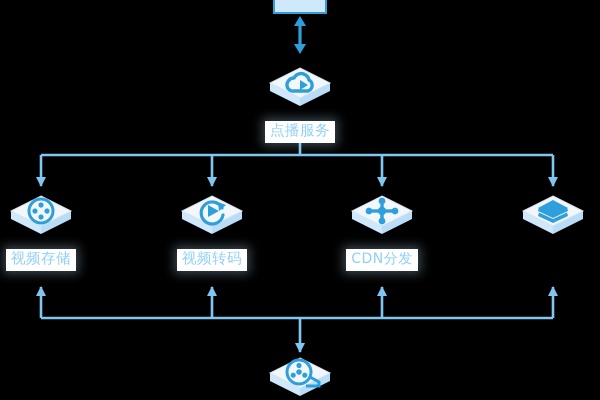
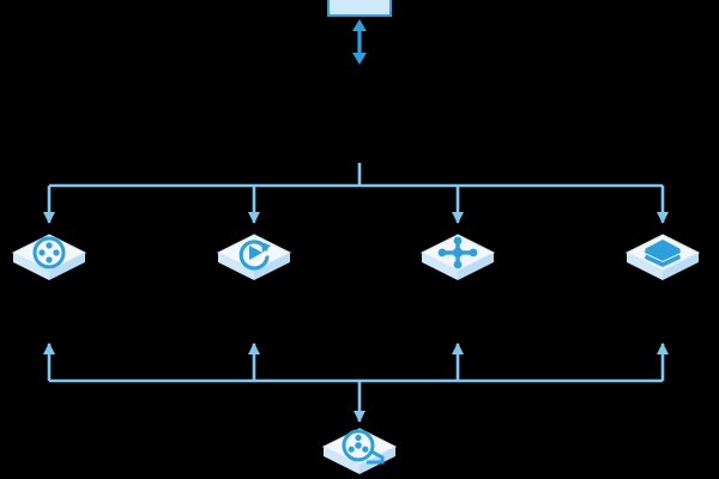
- 点播服务
- 视频存储
- 视频转码
- CDN分发
